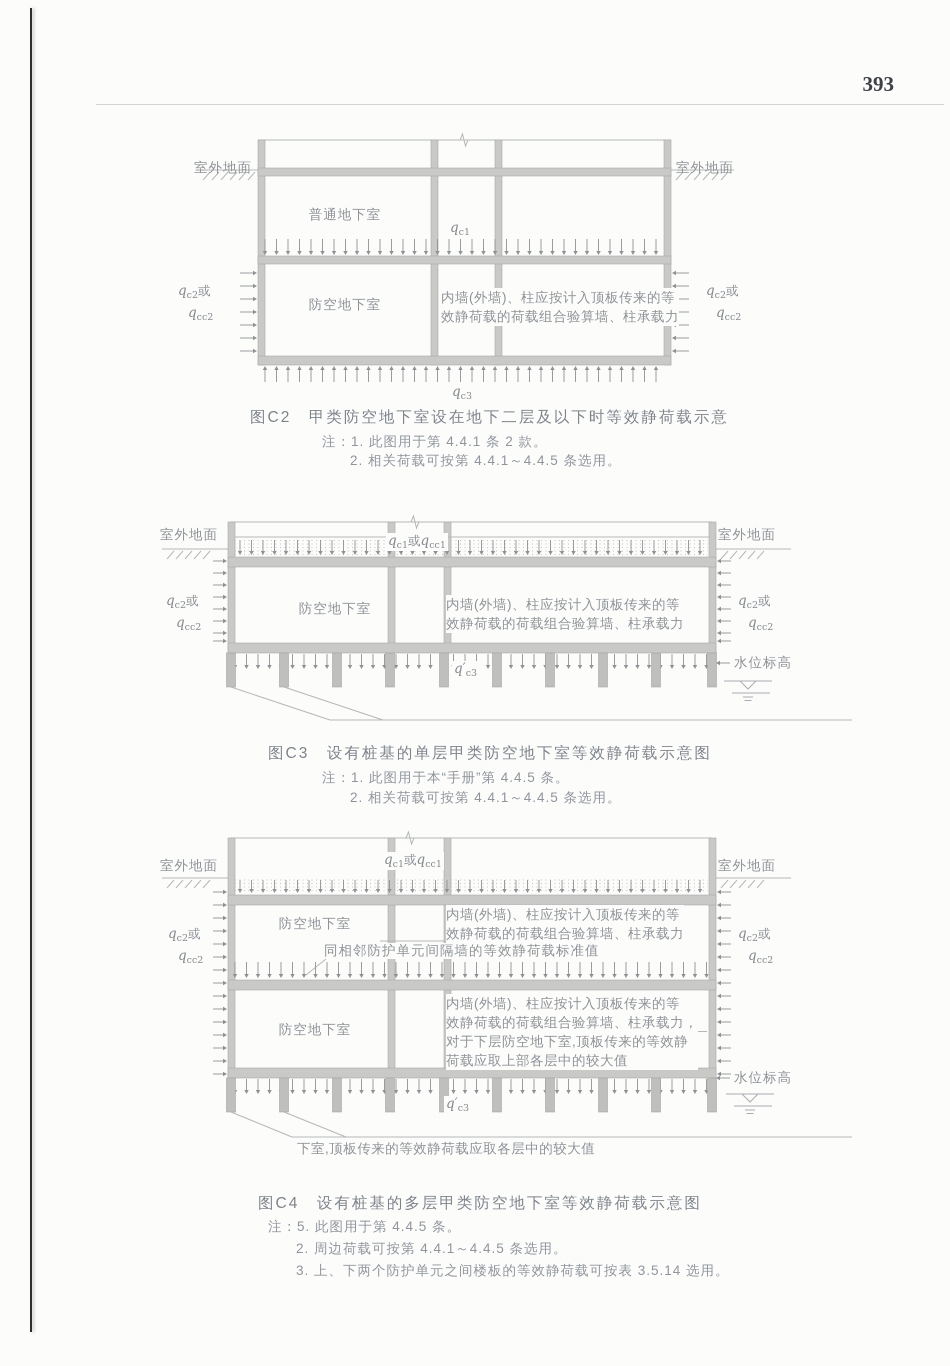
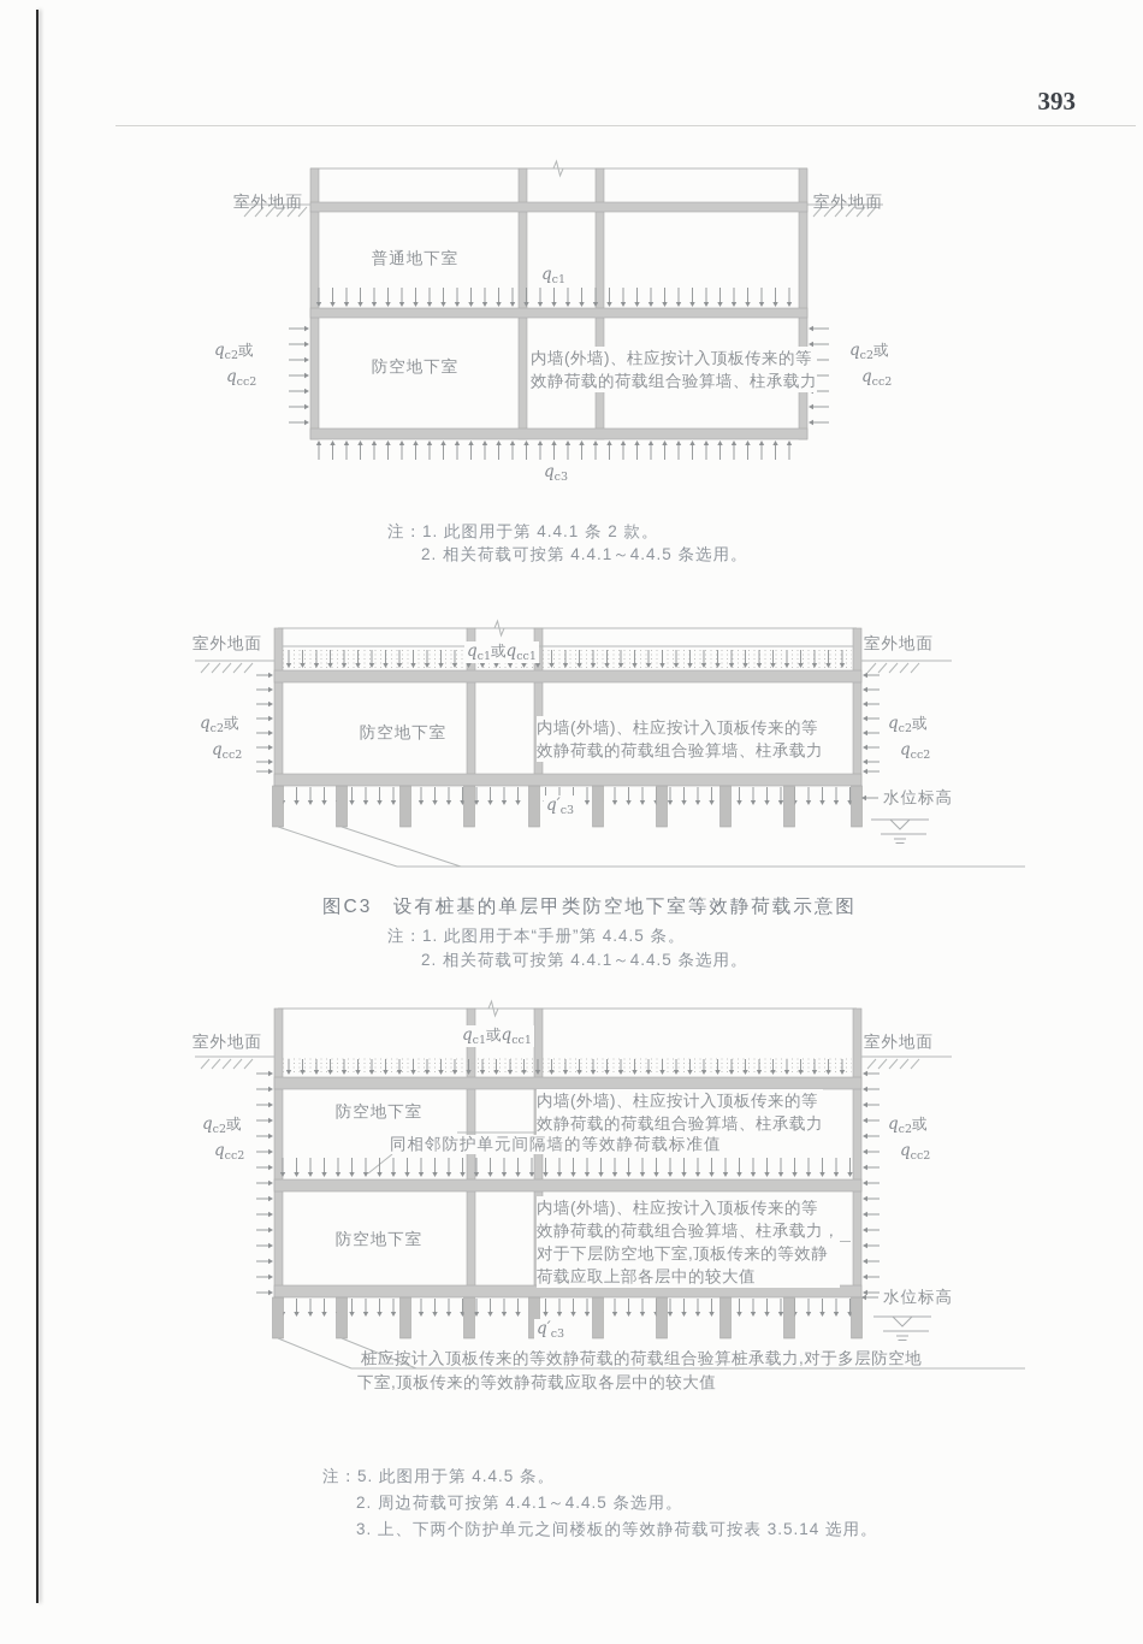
  393
  室外地面
  室外地面
  普通地下室
  qc1
  防空地下室
  内墙(外墙)、柱应按计入顶板传来的等
  效静荷载的荷载组合验算墙、柱承载力
  qc2或
  qcc2
  qc2或
  qcc2
  qc3
- 图C2 甲类防空地下室设在地下二层及以下时等效静荷载示意
  注：1. 此图用于第 4.4.1 条 2 款。
  2. 相关荷载可按第 4.4.1～4.4.5 条选用。
  室外地面
  室外地面
  qc1或qcc1
  防空地下室
  内墙(外墙)、柱应按计入顶板传来的等
  效静荷载的荷载组合验算墙、柱承载力
  qc2或
  qcc2
  qc2或
  qcc2
  水位标高
  q′c3
  图C3 设有桩基的单层甲类防空地下室等效静荷载示意图
  注：1. 此图用于本“手册”第 4.4.5 条。
  2. 相关荷载可按第 4.4.1～4.4.5 条选用。
  qc1或qcc1
  室外地面
  室外地面
  防空地下室
  内墙(外墙)、柱应按计入顶板传来的等
  效静荷载的荷载组合验算墙、柱承载力
  同相邻防护单元间隔墙的等效静荷载标准值
  qc2或
  qcc2
  qc2或
  qcc2
  防空地下室
  内墙(外墙)、柱应按计入顶板传来的等
  效静荷载的荷载组合验算墙、柱承载力，
  对于下层防空地下室,顶板传来的等效静
  荷载应取上部各层中的较大值
  水位标高
  q′c3
+ 桩应按计入顶板传来的等效静荷载的荷载组合验算桩承载力,对于多层防空地
  下室,顶板传来的等效静荷载应取各层中的较大值
- 图C4 设有桩基的多层甲类防空地下室等效静荷载示意图
  注：5. 此图用于第 4.4.5 条。
  2. 周边荷载可按第 4.4.1～4.4.5 条选用。
  3. 上、下两个防护单元之间楼板的等效静荷载可按表 3.5.14 选用。
